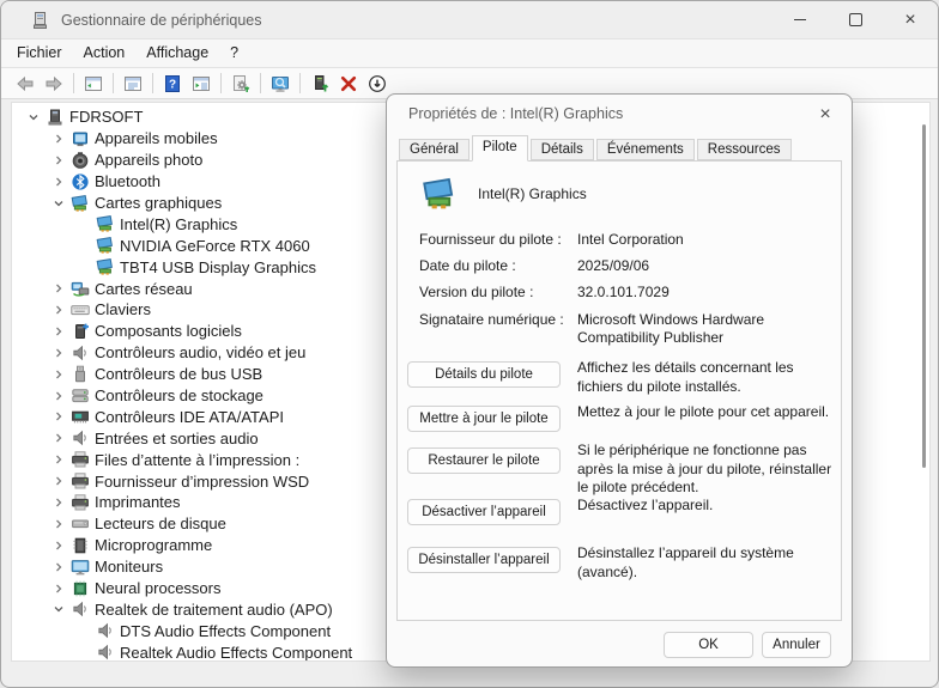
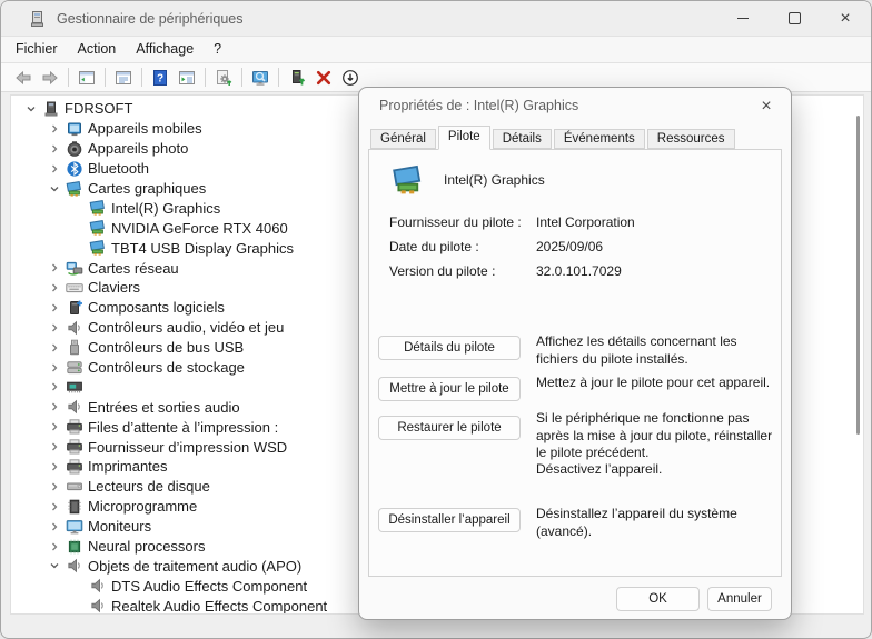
  Gestionnaire de périphériques
  ×
  Fichier
  Action
  Affichage
  ?
  ?
  FDRSOFT
  Appareils mobiles
  Appareils photo
  Bluetooth
  Cartes graphiques
  Intel(R) Graphics
  NVIDIA GeForce RTX 4060
  TBT4 USB Display Graphics
  Cartes réseau
  Claviers
  Composants logiciels
  Contrôleurs audio, vidéo et jeu
  Contrôleurs de bus USB
  Contrôleurs de stockage
- Contrôleurs IDE ATA/ATAPI
  Entrées et sorties audio
  Files d’attente à l’impression :
  Fournisseur d’impression WSD
  Imprimantes
  Lecteurs de disque
  Microprogramme
  Moniteurs
  Neural processors
- Realtek de traitement audio (APO)
+ Objets de traitement audio (APO)
  DTS Audio Effects Component
  Realtek Audio Effects Component
  Propriétés de : Intel(R) Graphics
  ×
  Général
  Pilote
  Détails
  Événements
  Ressources
  Intel(R) Graphics
  Fournisseur du pilote :
  Intel Corporation
  Date du pilote :
  2025/09/06
  Version du pilote :
  32.0.101.7029
- Signataire numérique :
- Microsoft Windows Hardware Compatibility Publisher
  Détails du pilote
  Affichez les détails concernant les fichiers du pilote installés.
  Mettre à jour le pilote
  Mettez à jour le pilote pour cet appareil.
  Restaurer le pilote
  Si le périphérique ne fonctionne pas après la mise à jour du pilote, réinstaller le pilote précédent.
- Désactiver l’appareil
  Désactivez l’appareil.
  Désinstaller l’appareil
  Désinstallez l’appareil du système (avancé).
  OK
  Annuler
